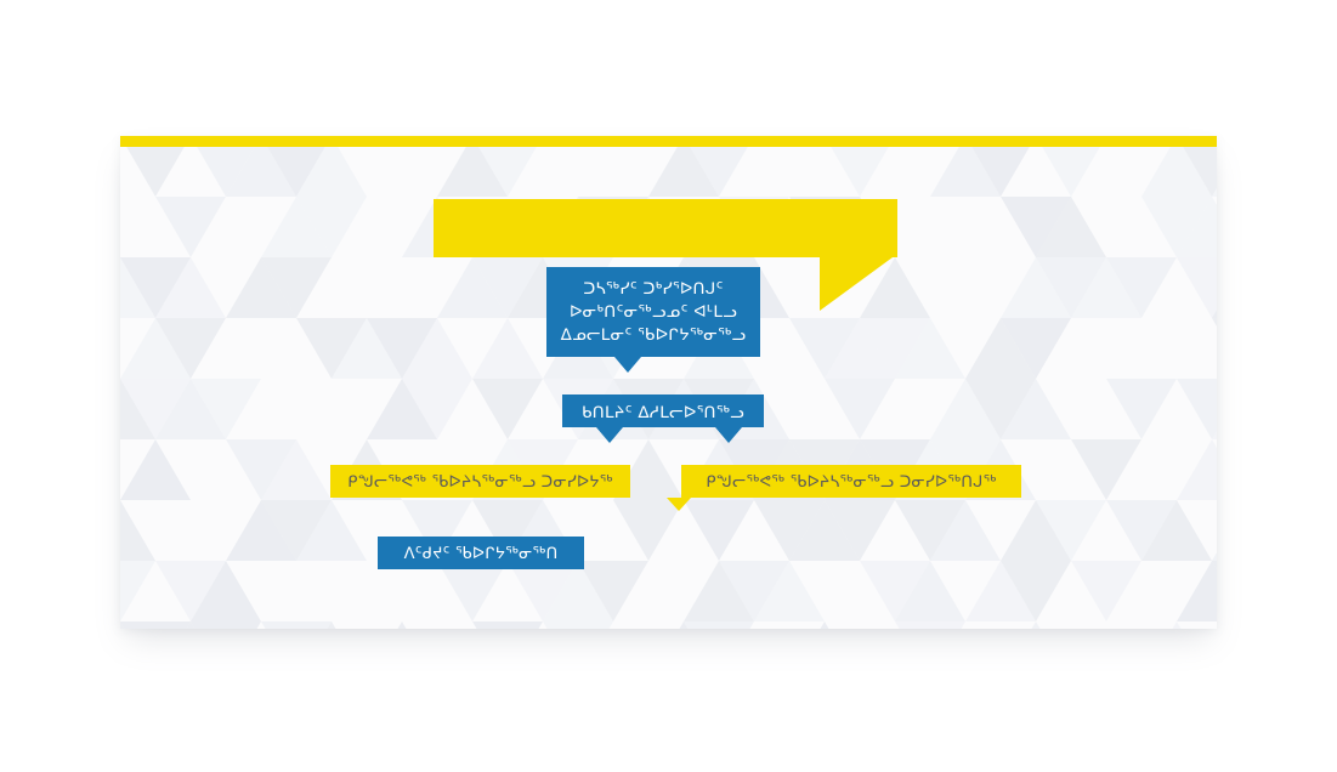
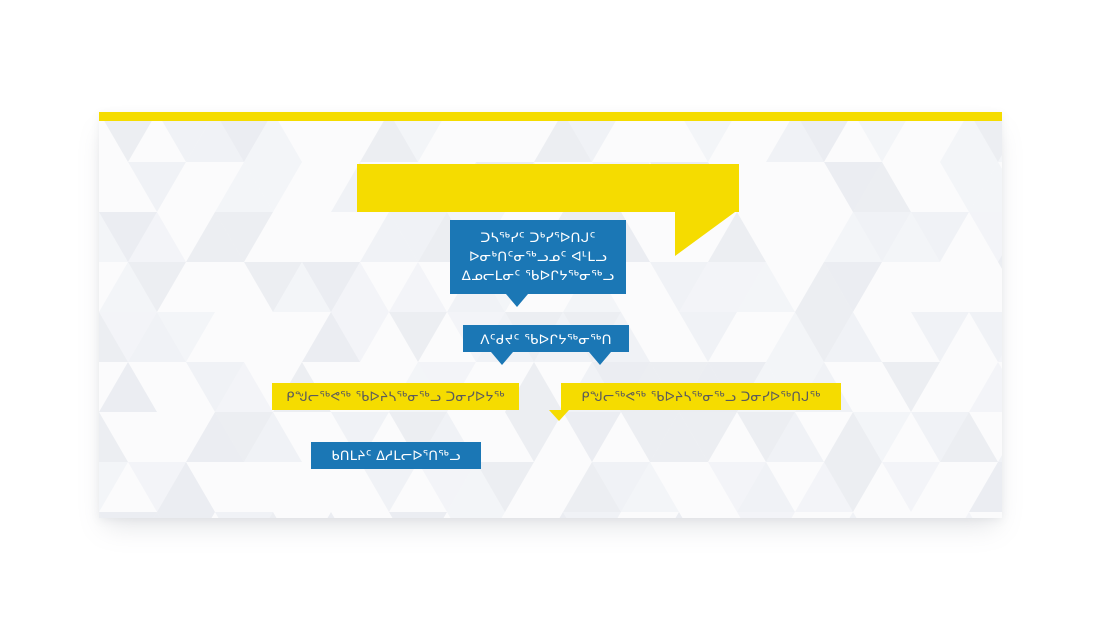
  ᑐᓴᖅᓯᑦ ᑐᒃᓯᕐᐅᑎᒍᑦ
  ᐅᓂᒃᑎᑦᓂᖅᓗᓄᑦ ᐊᒻᒪᓗ
  ᐃᓄᓕᒪᓂᑦ ᖃᐅᒋᔭᖅᓂᖅᓗ
- ᑲᑎᒪᔨᑦ ᐃᓱᒪᓕᐅᕐᑎᖅᓗ
+ ᐱᑦᑯᔪᑦ ᖃᐅᒋᔭᖅᓂᖅᑎ
  ᑭᖑᓕᖅᕙᖅ ᖃᐅᔨᓴᖅᓂᖅᓗ ᑐᓂᓯᐅᔭᖅ
  ᑭᖑᓕᖅᕙᖅ ᖃᐅᔨᓴᖅᓂᖅᓗ ᑐᓂᓯᐅᖅᑎᒍᖅ
- ᐱᑦᑯᔪᑦ ᖃᐅᒋᔭᖅᓂᖅᑎ
+ ᑲᑎᒪᔨᑦ ᐃᓱᒪᓕᐅᕐᑎᖅᓗ
